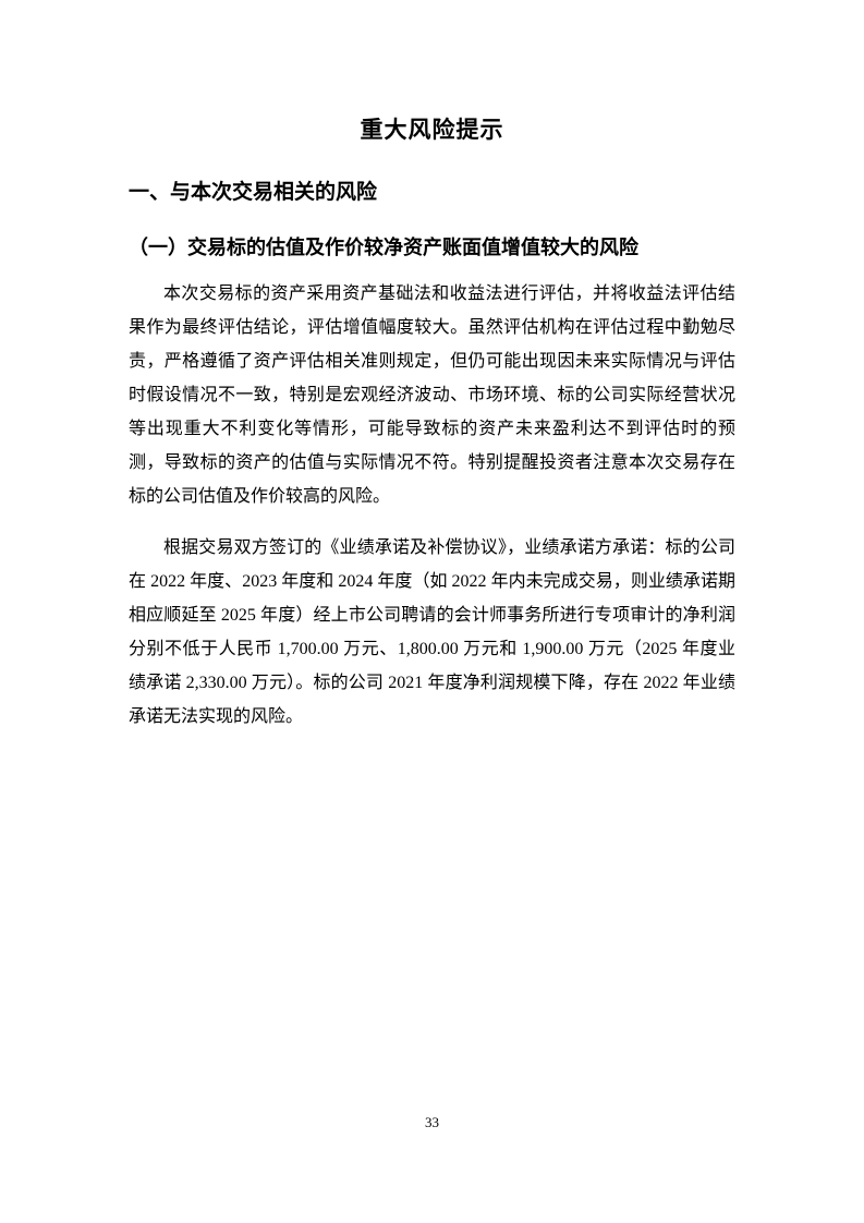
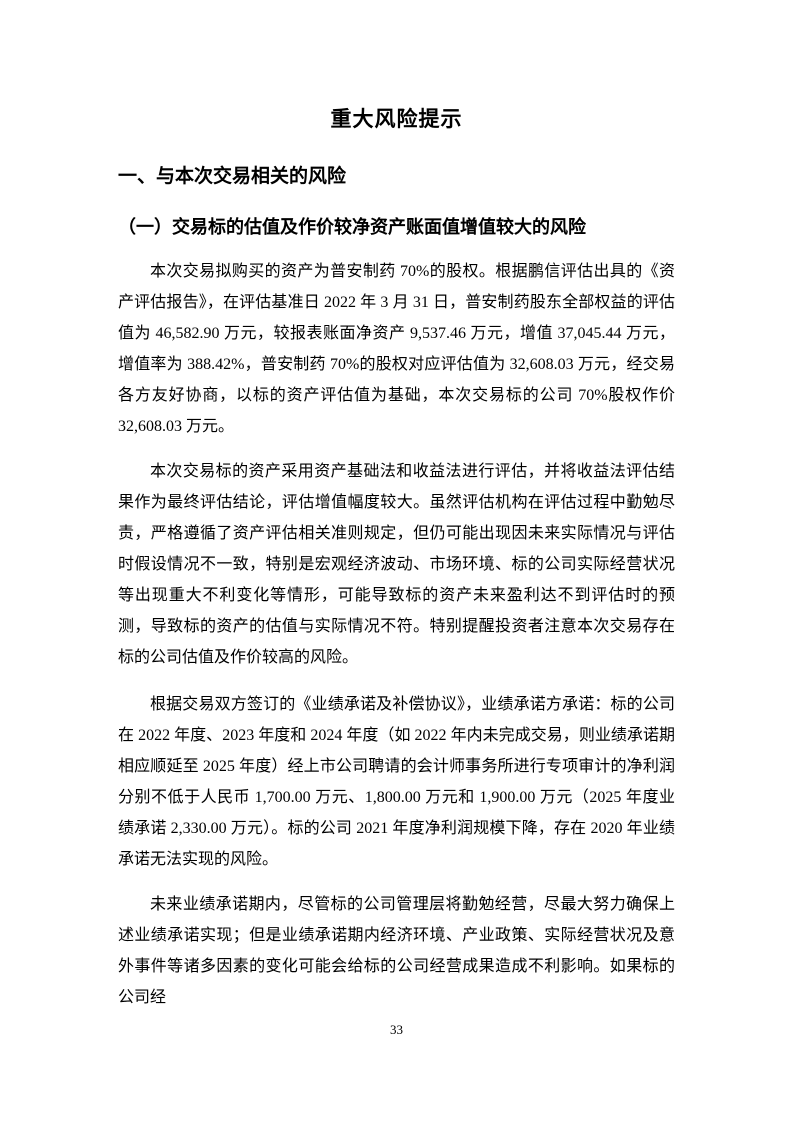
  重大风险提示
  一、与本次交易相关的风险
  （一）交易标的估值及作价较净资产账面值增值较大的风险
+ 本次交易拟购买的资产为普安制药 70%的股权。根据鹏信评估出具的《资产评估报告》，在评估基准日 2022 年 3 月 31 日，普安制药股东全部权益的评估值为 46,582.90 万元，较报表账面净资产 9,537.46 万元，增值 37,045.44 万元，增值率为 388.42%，普安制药 70%的股权对应评估值为 32,608.03 万元，经交易各方友好协商，以标的资产评估值为基础，本次交易标的公司 70%股权作价 32,608.03 万元。
  本次交易标的资产采用资产基础法和收益法进行评估，并将收益法评估结果作为最终评估结论，评估增值幅度较大。虽然评估机构在评估过程中勤勉尽责，严格遵循了资产评估相关准则规定，但仍可能出现因未来实际情况与评估时假设情况不一致，特别是宏观经济波动、市场环境、标的公司实际经营状况等出现重大不利变化等情形，可能导致标的资产未来盈利达不到评估时的预测，导致标的资产的估值与实际情况不符。特别提醒投资者注意本次交易存在标的公司估值及作价较高的风险。
- 根据交易双方签订的《业绩承诺及补偿协议》，业绩承诺方承诺：标的公司在 2022 年度、2023 年度和 2024 年度（如 2022 年内未完成交易，则业绩承诺期相应顺延至 2025 年度）经上市公司聘请的会计师事务所进行专项审计的净利润分别不低于人民币 1,700.00 万元、1,800.00 万元和 1,900.00 万元（2025 年度业绩承诺 2,330.00 万元）。标的公司 2021 年度净利润规模下降，存在 2022 年业绩承诺无法实现的风险。
+ 根据交易双方签订的《业绩承诺及补偿协议》，业绩承诺方承诺：标的公司在 2022 年度、2023 年度和 2024 年度（如 2022 年内未完成交易，则业绩承诺期相应顺延至 2025 年度）经上市公司聘请的会计师事务所进行专项审计的净利润分别不低于人民币 1,700.00 万元、1,800.00 万元和 1,900.00 万元（2025 年度业绩承诺 2,330.00 万元）。标的公司 2021 年度净利润规模下降，存在 2020 年业绩承诺无法实现的风险。
+ 未来业绩承诺期内，尽管标的公司管理层将勤勉经营，尽最大努力确保上述业绩承诺实现；但是业绩承诺期内经济环境、产业政策、实际经营状况及意外事件等诸多因素的变化可能会给标的公司经营成果造成不利影响。如果标的公司经
  33
